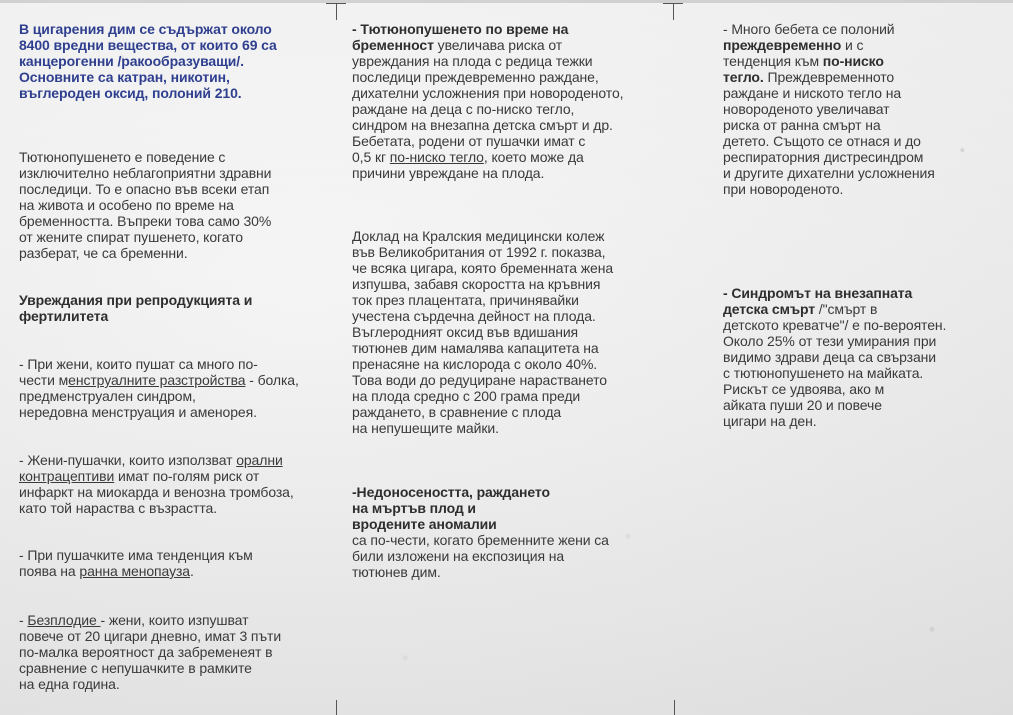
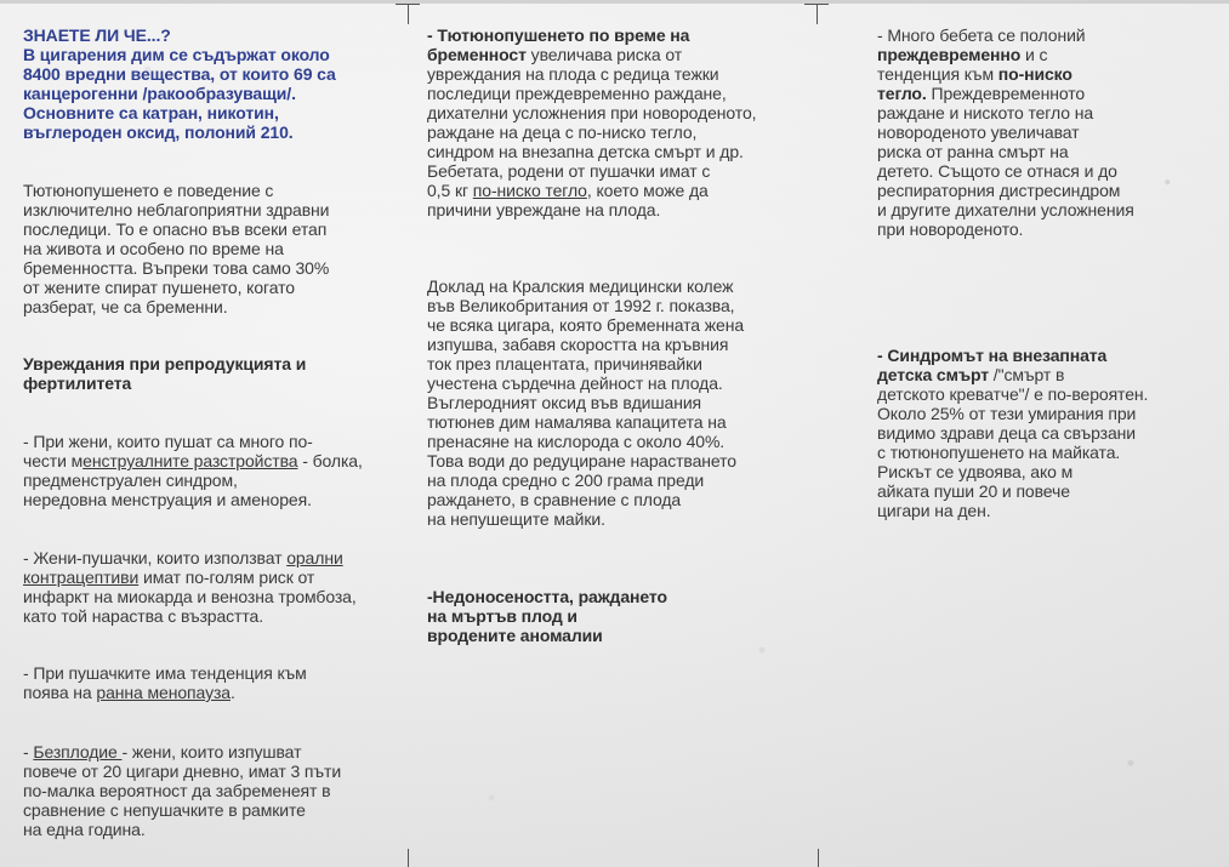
+ ЗНАЕТЕ ЛИ ЧЕ...?
  В цигарения дим се съдържат около
  8400 вредни вещества, от които 69 са
  канцерогенни /ракообразуващи/.
  Основните са катран, никотин,
  въглероден оксид, полоний 210.
  Тютюнопушенето е поведение с
  изключително неблагоприятни здравни
  последици. То е опасно във всеки етап
  на живота и особено по време на
  бременността. Въпреки това само 30%
  от жените спират пушенето, когато
  разберат, че са бременни.
  Увреждания при репродукцията и
  фертилитета
  - При жени, които пушат са много по-
  чести менструалните разстройства - болка,
  предменструален синдром,
  нередовна менструация и аменорея.
  - Жени-пушачки, които използват орални контрацептиви имат по-голям риск от
  инфаркт на миокарда и венозна тромбоза,
  като той нараства с възрастта.
  - При пушачките има тенденция към
  поява на ранна менопауза.
  - Безплодие - жени, които изпушват
  повече от 20 цигари дневно, имат 3 пъти
  по-малка вероятност да забременеят в
  сравнение с непушачките в рамките
  на една година.
  - Тютюнопушенето по време на
  бременност увеличава риска от
  увреждания на плода с редица тежки
  последици преждевременно раждане,
  дихателни усложнения при новороденото,
  раждане на деца с по-ниско тегло,
  синдром на внезапна детска смърт и др.
  Бебетата, родени от пушачки имат с
  0,5 кг по-ниско тегло, което може да
  причини увреждане на плода.
  Доклад на Кралския медицински колеж
  във Великобритания от 1992 г. показва,
  че всяка цигара, която бременната жена
  изпушва, забавя скоростта на кръвния
  ток през плацентата, причинявайки
  учестена сърдечна дейност на плода.
  Въглеродният оксид във вдишания
  тютюнев дим намалява капацитета на
  пренасяне на кислорода с около 40%.
  Това води до редуциране нарастването
  на плода средно с 200 грама преди
  раждането, в сравнение с плода
  на непушещите майки.
  -Недоносеността, раждането
  на мъртъв плод и
  вродените аномалии
- са по-чести, когато бременните жени са
- били изложени на експозиция на
- тютюнев дим.
  - Много бебета се полоний
  преждевременно и с
  тенденция към по-ниско
  тегло. Преждевременното
  раждане и ниското тегло на
  новороденото увеличават
  риска от ранна смърт на
  детето. Същото се отнася и до
  респираторния дистресиндром
  и другите дихателни усложнения
  при новороденото.
  - Синдромът на внезапната
  детска смърт /"смърт в
  детското креватче"/ е по-вероятен.
  Около 25% от тези умирания при
  видимо здрави деца са свързани
  с тютюнопушенето на майката.
  Рискът се удвоява, ако м
  айката пуши 20 и повече
  цигари на ден.
